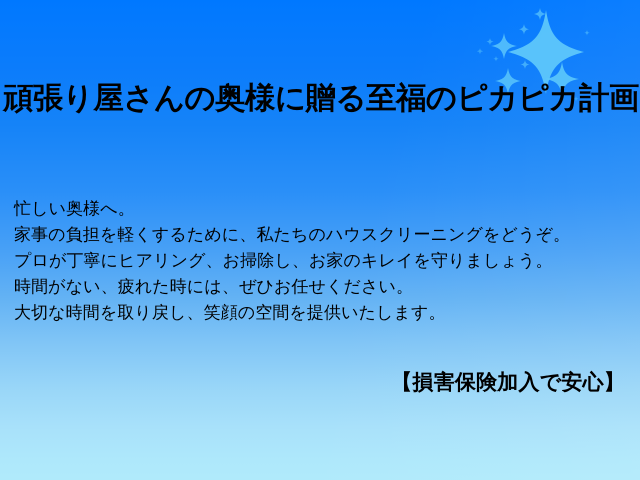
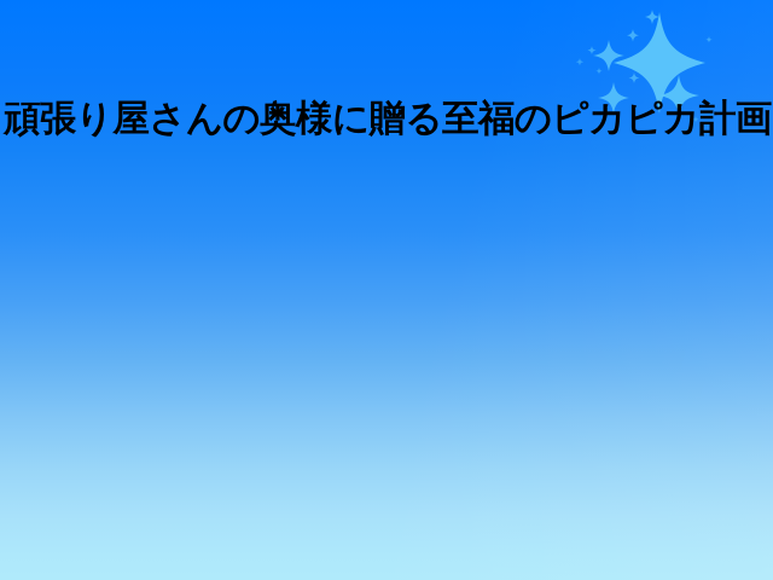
  頑張り屋さんの奥様に贈る至福のピカピカ計画
- 忙しい奥様へ。
- 家事の負担を軽くするために、私たちのハウスクリーニングをどうぞ。
- プロが丁寧にヒアリング、お掃除し、お家のキレイを守りましょう。
- 時間がない、疲れた時には、ぜひお任せください。
- 大切な時間を取り戻し、笑顔の空間を提供いたします。
- 【損害保険加入で安心】
